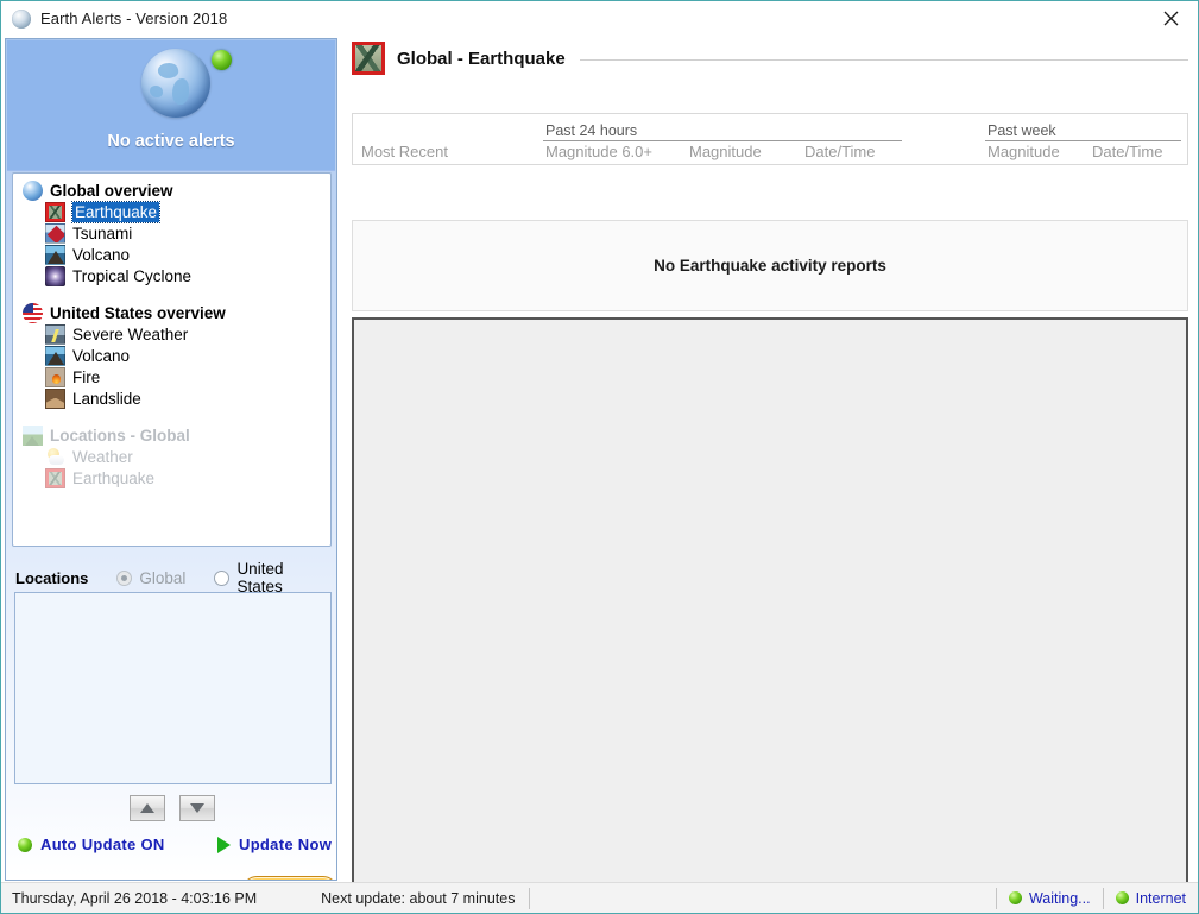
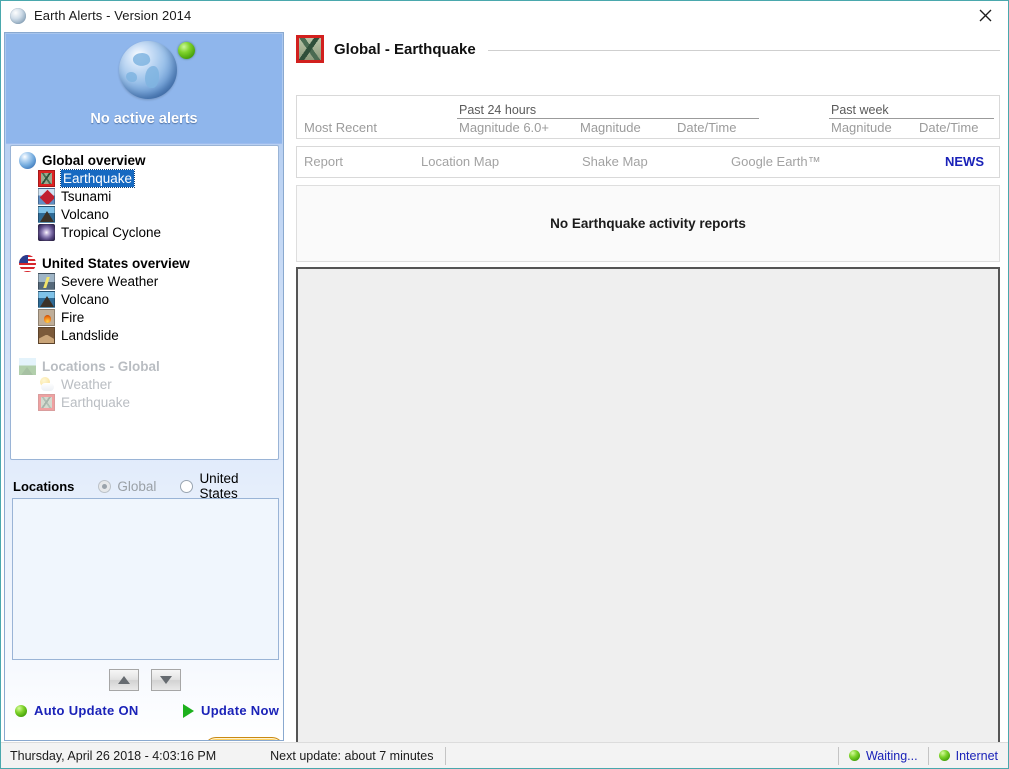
- Earth Alerts - Version 2018
+ Earth Alerts - Version 2014
  No active alerts
  Global overview
  Earthquake
  Tsunami
  Volcano
  Tropical Cyclone
  United States overview
  Severe Weather
  Volcano
  Fire
  Landslide
  Locations - Global
  Weather
  Earthquake
  Locations
  Global
  United States
  Auto Update ON
  Update Now
  Global - Earthquake
  Past 24 hours
  Past week
  Most Recent
  Magnitude 6.0+
  Magnitude
  Date/Time
  Magnitude
  Date/Time
+ Report
+ Location Map
+ Shake Map
+ Google Earth™
+ NEWS
  No Earthquake activity reports
  Thursday, April 26 2018 - 4:03:16 PM
  Next update: about 7 minutes
  Waiting...
  Internet
